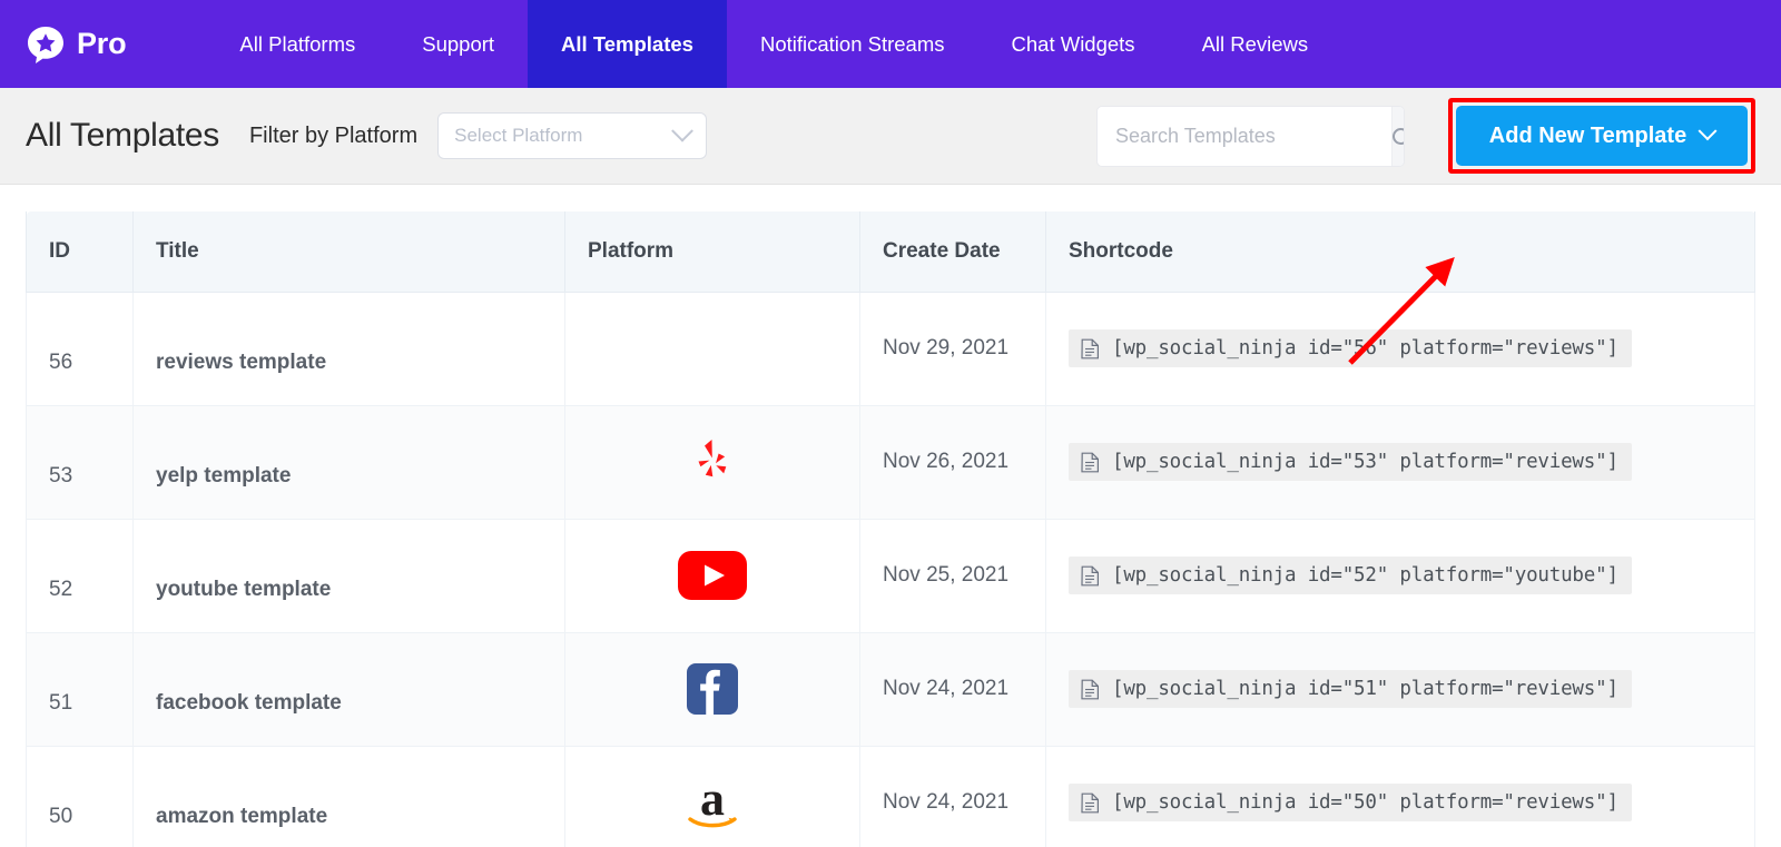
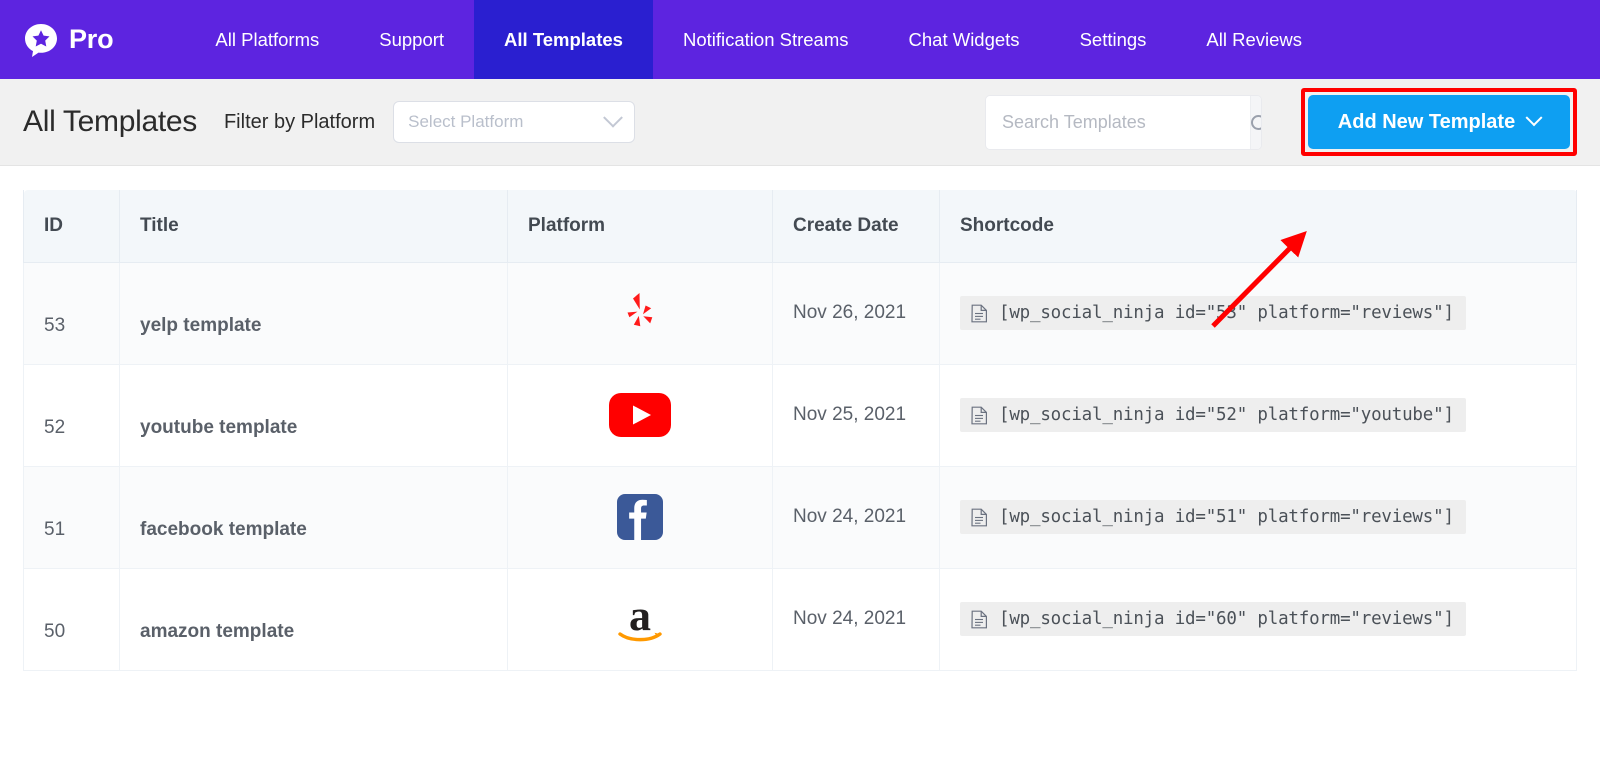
  Pro
  All Platforms
  Support
  All Templates
  Notification Streams
  Chat Widgets
+ Settings
  All Reviews
  All Templates
  Filter by Platform
  Select Platform
  Search Templates
  Add New Template
  ID	Title	Platform	Create Date	Shortcode
- 56	reviews template		Nov 29, 2021	[wp_social_ninja id="56" platform="reviews"]
  53	yelp template		Nov 26, 2021	[wp_social_ninja id="53" platform="reviews"]
  52	youtube template		Nov 25, 2021	[wp_social_ninja id="52" platform="youtube"]
  51	facebook template		Nov 24, 2021	[wp_social_ninja id="51" platform="reviews"]
- 50	amazon template	a	Nov 24, 2021	[wp_social_ninja id="50" platform="reviews"]
+ 50	amazon template	a	Nov 24, 2021	[wp_social_ninja id="60" platform="reviews"]
